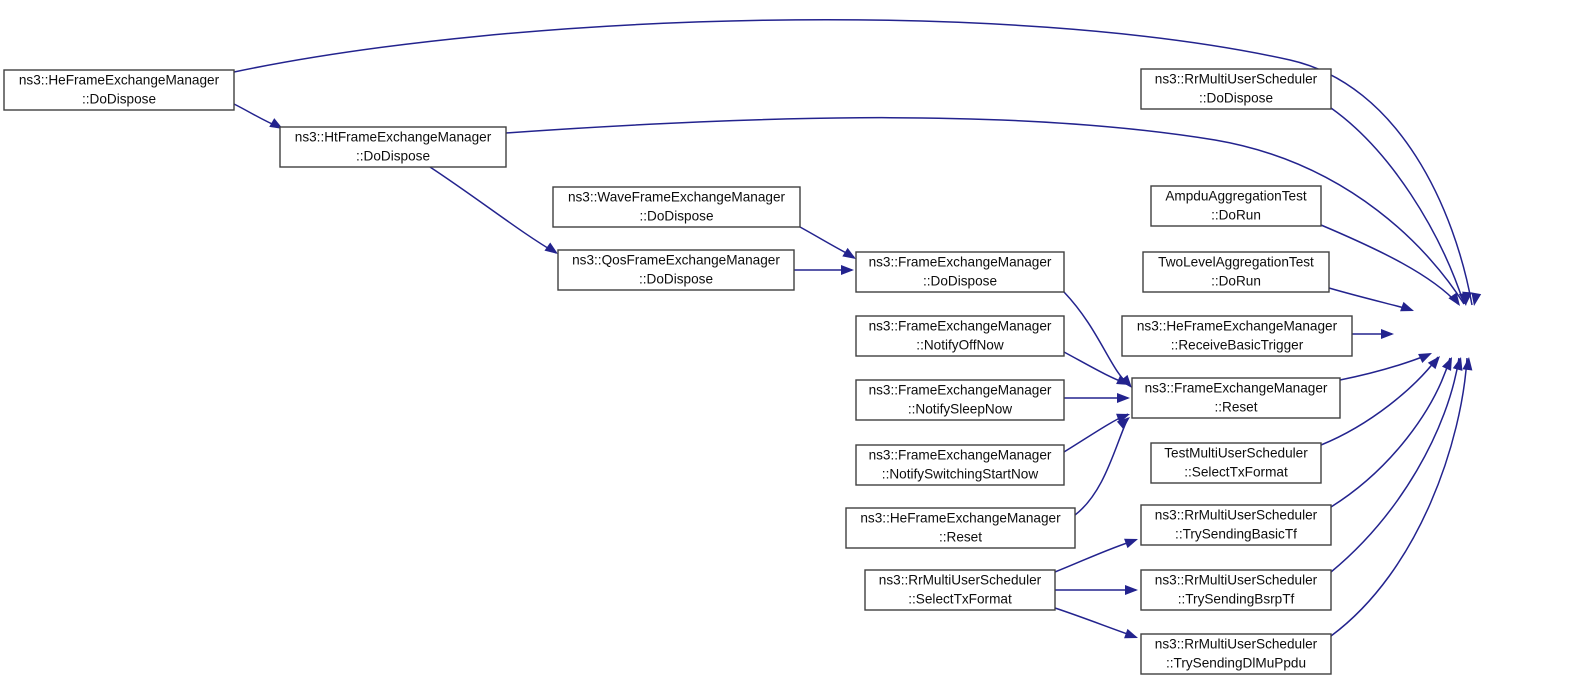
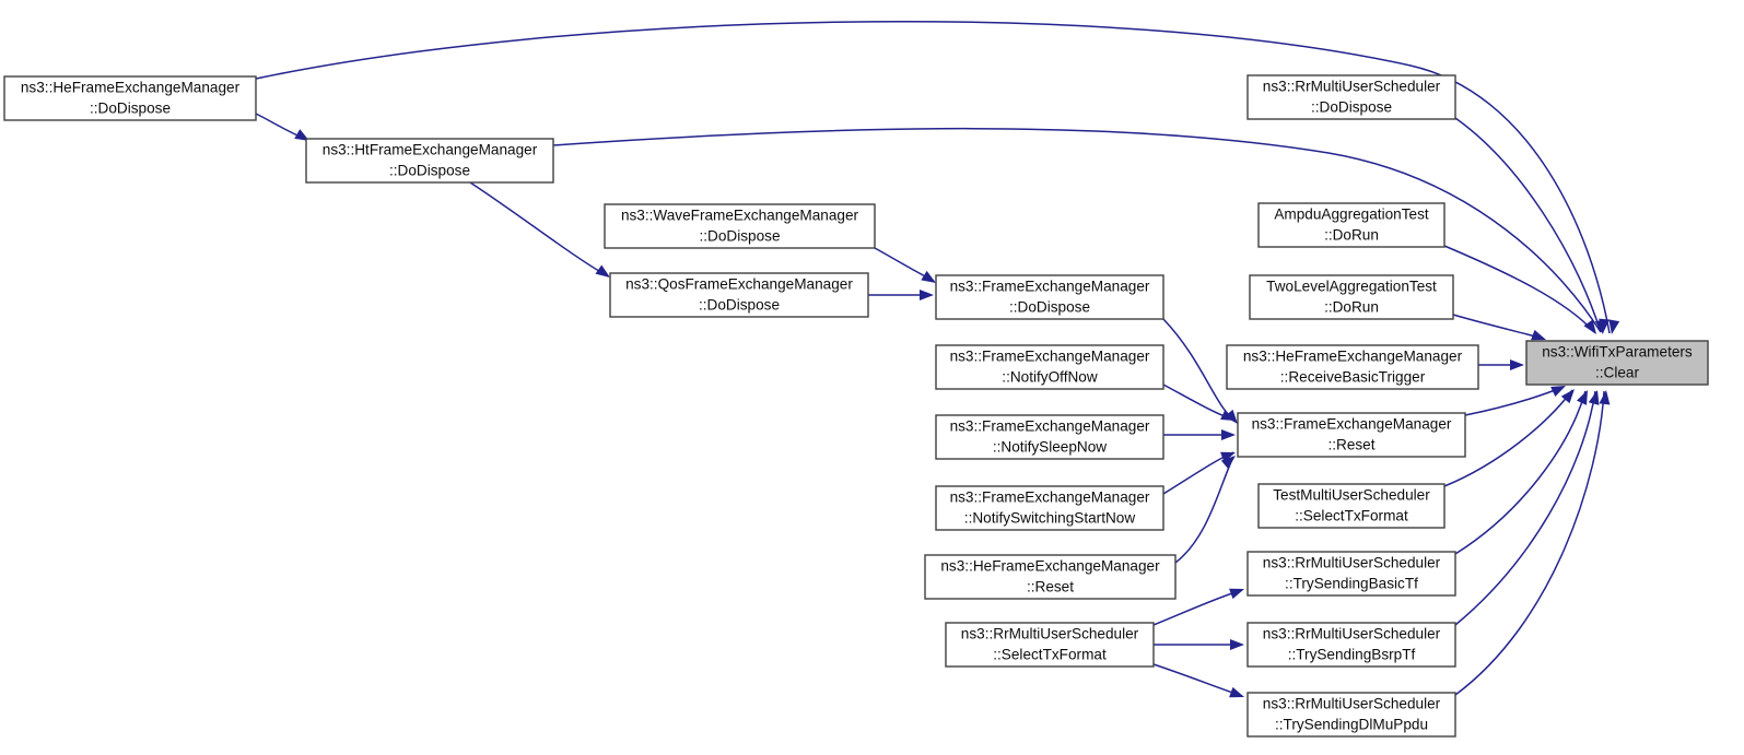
  ns3::HeFrameExchangeManager
  ::DoDispose
  ns3::HtFrameExchangeManager
  ::DoDispose
  ns3::WaveFrameExchangeManager
  ::DoDispose
  ns3::QosFrameExchangeManager
  ::DoDispose
  ns3::FrameExchangeManager
  ::DoDispose
  ns3::FrameExchangeManager
  ::NotifyOffNow
  ns3::FrameExchangeManager
  ::NotifySleepNow
  ns3::FrameExchangeManager
  ::NotifySwitchingStartNow
  ns3::HeFrameExchangeManager
  ::Reset
  ns3::RrMultiUserScheduler
  ::SelectTxFormat
  ns3::RrMultiUserScheduler
  ::DoDispose
  AmpduAggregationTest
  ::DoRun
  TwoLevelAggregationTest
  ::DoRun
  ns3::HeFrameExchangeManager
  ::ReceiveBasicTrigger
  ns3::FrameExchangeManager
  ::Reset
  TestMultiUserScheduler
  ::SelectTxFormat
  ns3::RrMultiUserScheduler
  ::TrySendingBasicTf
  ns3::RrMultiUserScheduler
  ::TrySendingBsrpTf
  ns3::RrMultiUserScheduler
  ::TrySendingDlMuPpdu
+ ns3::WifiTxParameters
+ ::Clear
